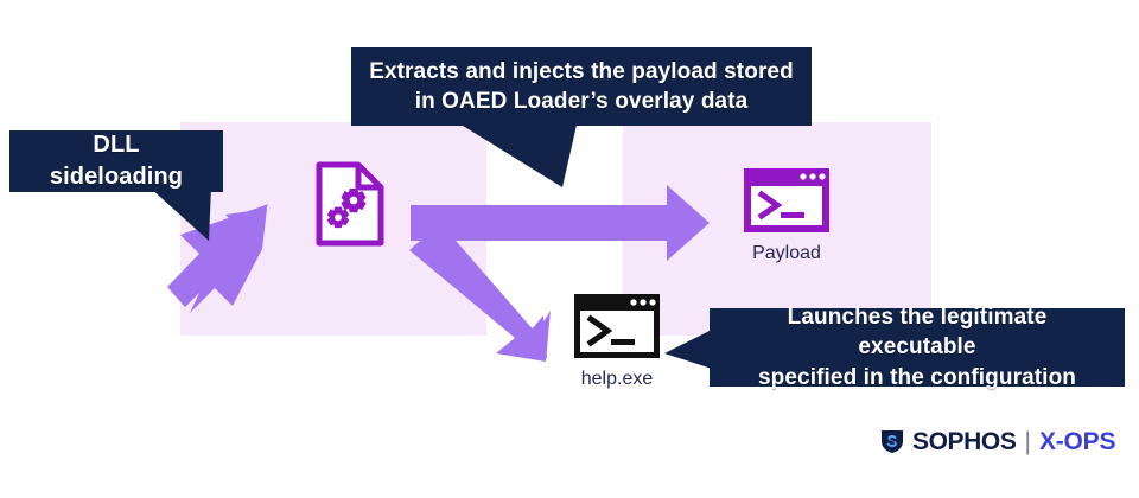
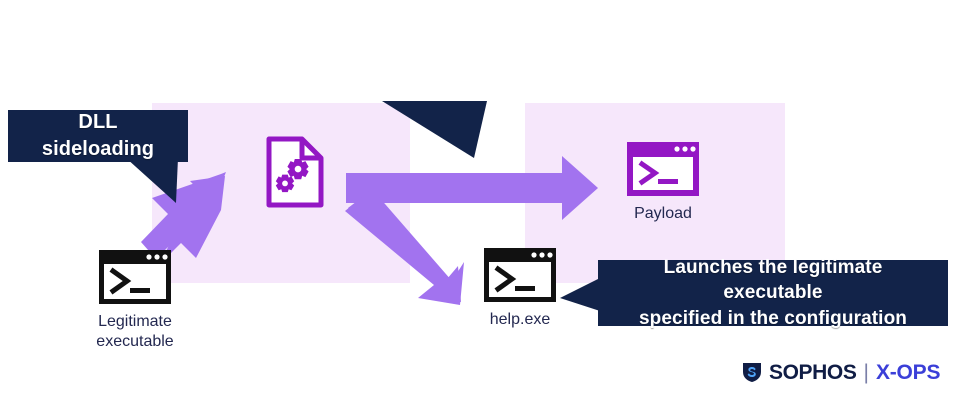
+ Legitimate
+ executable
  help.exe
  Payload
  DLL sideloading
- Extracts and injects the payload stored
- in OAED Loader’s overlay data
  Launches the legitimate executable
  specified in the configuration
  SOPHOS
  |
  X-OPS
